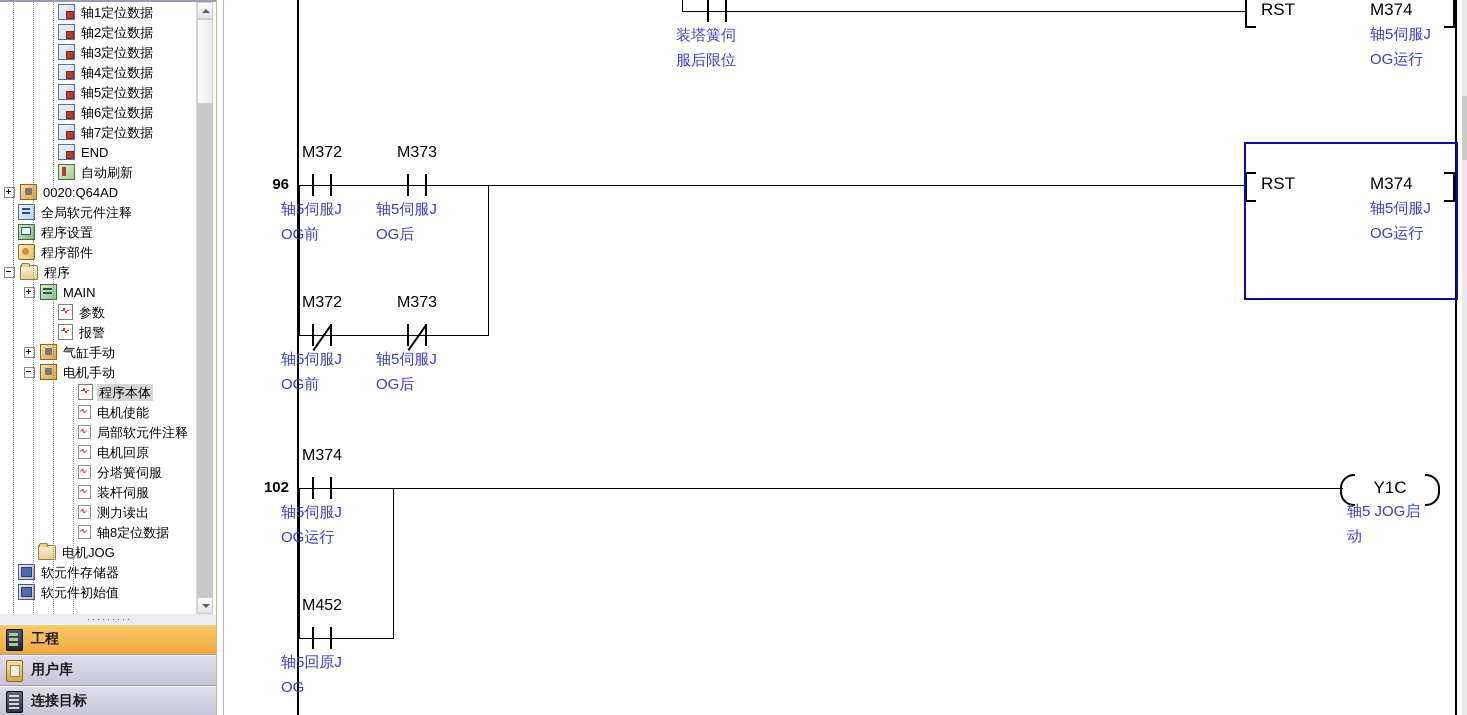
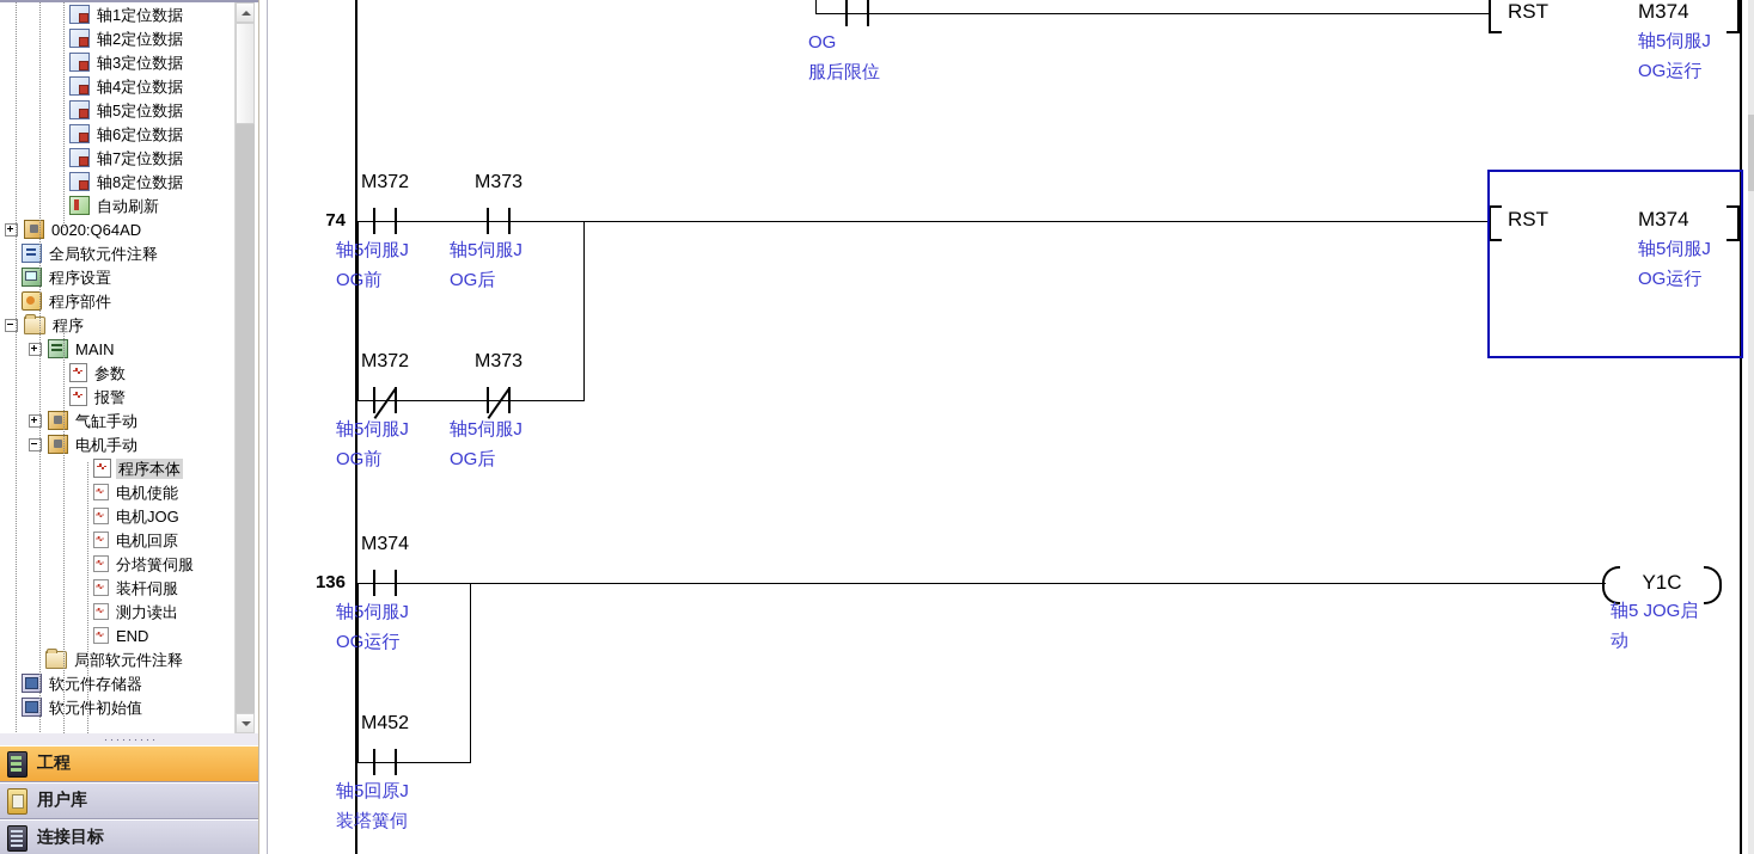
  轴1定位数据
  轴2定位数据
  轴3定位数据
  轴4定位数据
  轴5定位数据
  轴6定位数据
  轴7定位数据
- END
+ 轴8定位数据
  自动刷新
  0020:Q64AD
  全局软元件注释
  程序设置
  程序部件
  程序
  MAIN
  参数
  报警
  气缸手动
  电机手动
  程序本体
  电机使能
- 局部软元件注释
+ 电机JOG
  电机回原
  分塔簧伺服
  装杆伺服
  测力读出
- 轴8定位数据
+ END
- 电机JOG
+ 局部软元件注释
  软元存储器
  软元初始值
  工程
  用户库
  连接目标
- 装塔簧伺
+ OG
  服后限位
  RST
  M374
  轴5伺服J
  OG运行
- 96
+ 74
  M372
  轴5伺服J
  M373
  轴5伺服J
  OG后
  M372
  轴5伺服J
  OG前
  M373
  轴5伺服J
  OG后
  RST
  M374
  轴5伺服J
  OG运行
- 102
+ 136
  M374
  轴5伺服J
  O运行
  M452
  轴5回原J
- OG
+ 装塔簧伺
  Y1C
  轴5 JOG启
  动
